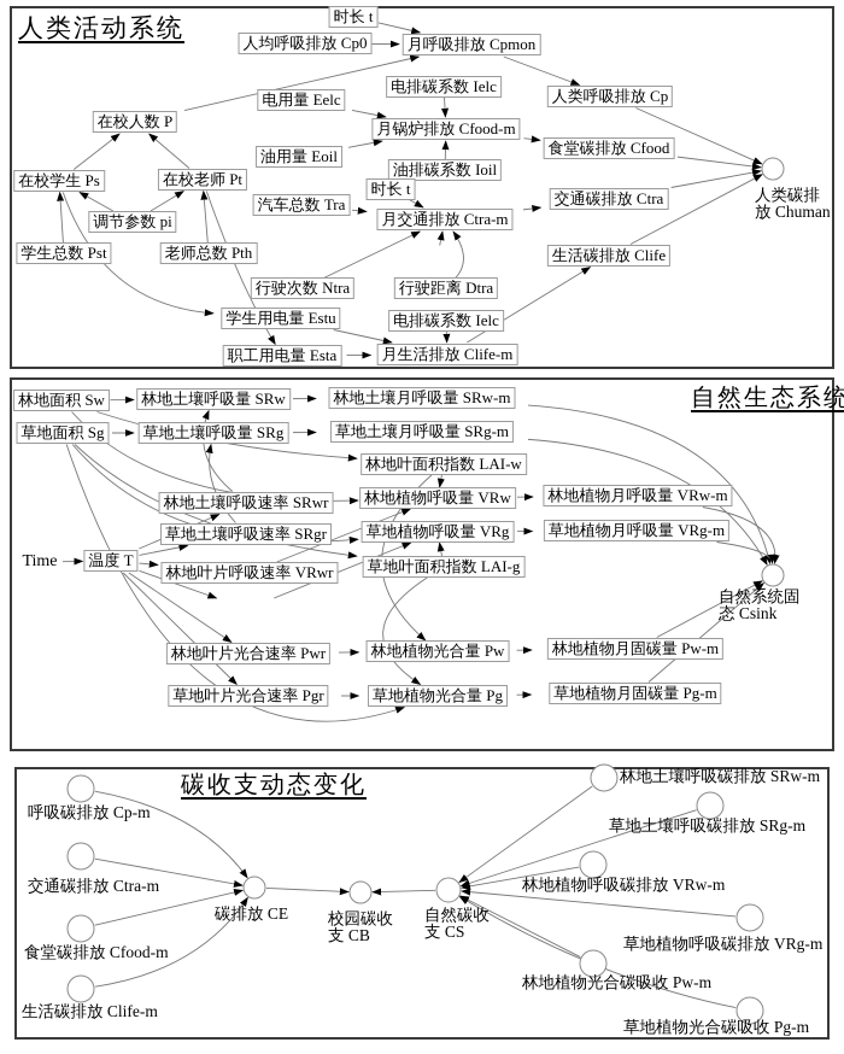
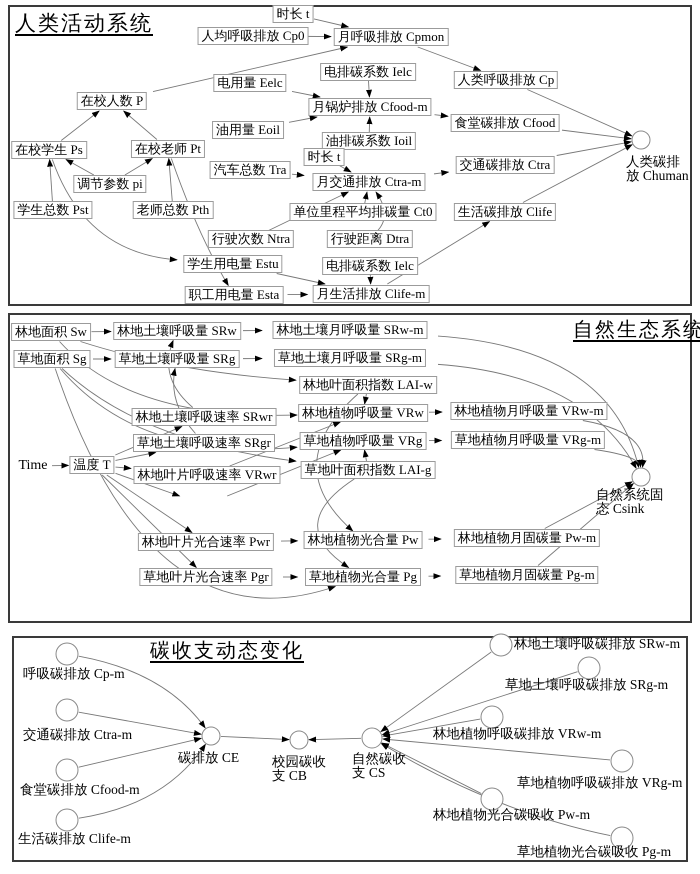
  人类活动系统
  自然生态系统
  碳收支动态变化
  时长 t
  人均呼吸排放 Cp0
  月呼吸排放 Cpmon
  人类呼吸排放 Cp
  电排碳系数 Ielc
  电用量 Eelc
  月锅炉排放 Cfood-m
  食堂碳排放 Cfood
  油用量 Eoil
  油排碳系数 Ioil
  时长 t
  汽车总数 Tra
  月交通排放 Ctra-m
  交通碳排放 Ctra
+ 单位里程平均排碳量 Ct0
  生活碳排放 Clife
  行驶次数 Ntra
  行驶距离 Dtra
  在校人数 P
  在校学生 Ps
  在校老师 Pt
  调节参数 pi
  学生总数 Pst
  老师总数 Pth
  学生用电量 Estu
  电排碳系数 Ielc
  职工用电量 Esta
  月生活排放 Clife-m
  人类碳排
  放 Chuman
  林地面积 Sw
  草地面积 Sg
  林地土壤呼吸量 SRw
  草地土壤呼吸量 SRg
  林地土壤月呼吸量 SRw-m
  草地土壤月呼吸量 SRg-m
  林地叶面积指数 LAI-w
  林地土壤呼吸速率 SRwr
  林地植物呼吸量 VRw
  林地植物月呼吸量 VRw-m
  草地土壤呼吸速率 SRgr
  草地植物呼吸量 VRg
  草地植物月呼吸量 VRg-m
  草地叶面积指数 LAI-g
  Time
  温度 T
  林地叶片呼吸速率 VRwr
  林地叶片光合速率 Pwr
  草地叶片光合速率 Pgr
  林地植物光合量 Pw
  林地植物月固碳量 Pw-m
  草地植物光合量 Pg
  草地植物月固碳量 Pg-m
  自然系统固
  态 Csink
  呼吸碳排放 Cp-m
  交通碳排放 Ctra-m
  食堂碳排放 Cfood-m
  生活碳排放 Clife-m
  碳排放 CE
  校园碳收
  支 CB
  自然碳收
  支 CS
  林地土壤呼吸碳排放 SRw-m
  草地土壤呼吸碳排放 SRg-m
  林地植物呼吸碳排放 VRw-m
  草地植物呼吸碳排放 VRg-m
  林地植物光合碳吸收 Pw-m
  草地植物光合碳吸收 Pg-m
